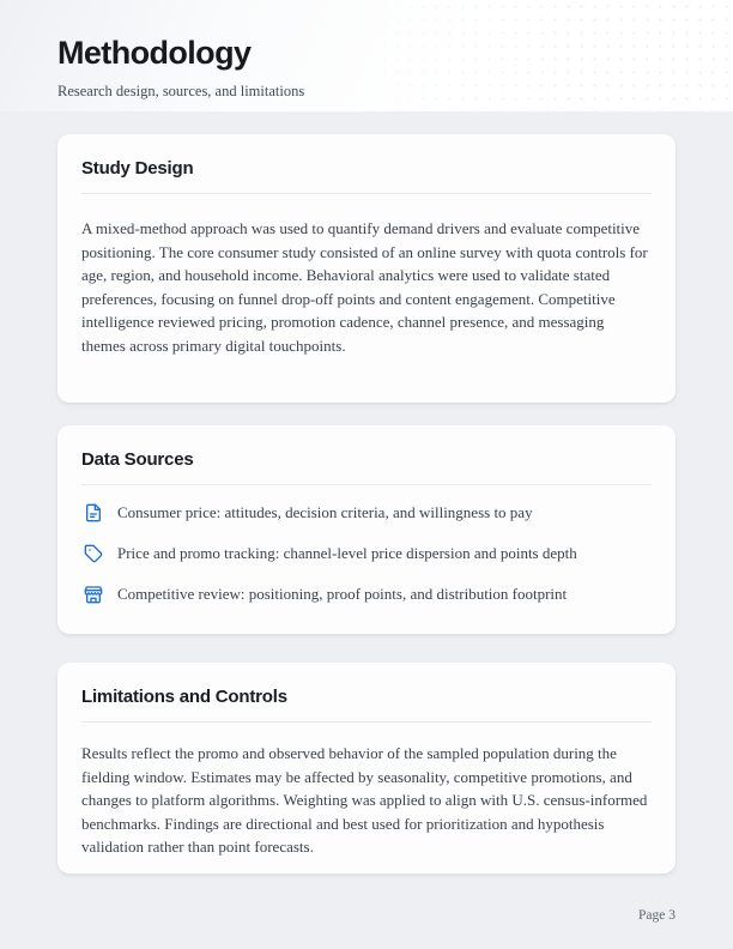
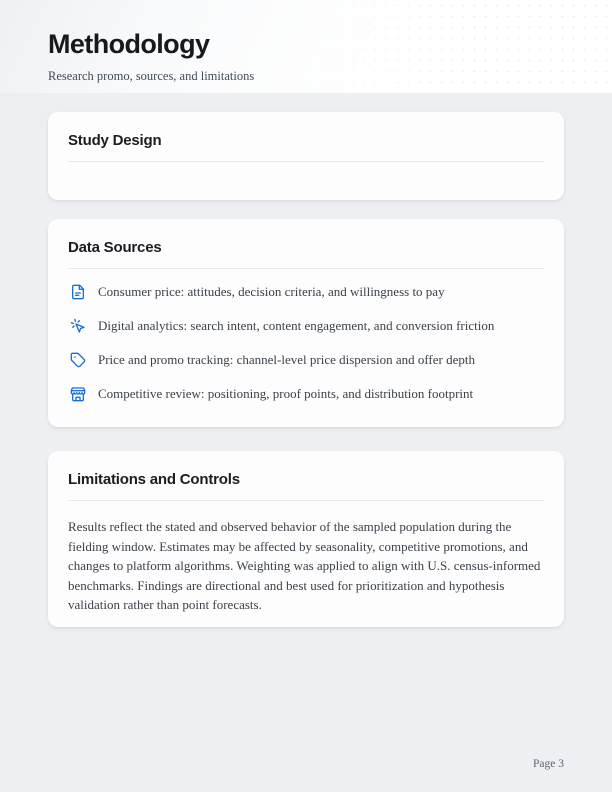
  Methodology
- Research design, sources, and limitations
+ Research promo, sources, and limitations
  Study Design
- A mixed-method approach was used to quantify demand drivers and evaluate competitive positioning. The core consumer study consisted of an online survey with quota controls for age, region, and household income. Behavioral analytics were used to validate stated preferences, focusing on funnel drop-off points and content engagement. Competitive intelligence reviewed pricing, promotion cadence, channel presence, and messaging themes across primary digital touchpoints.
  Data Sources
  Consumer price: attitudes, decision criteria, and willingness to pay
+ Digital analytics: search intent, content engagement, and conversion friction
- Price and promo tracking: channel-level price dispersion and points depth
+ Price and promo tracking: channel-level price dispersion and offer depth
  Competitive review: positioning, proof points, and distribution footprint
  Limitations and Controls
- Results reflect the promo and observed behavior of the sampled population during the fielding window. Estimates may be affected by seasonality, competitive promotions, and changes to platform algorithms. Weighting was applied to align with U.S. census-informed benchmarks. Findings are directional and best used for prioritization and hypothesis validation rather than point forecasts.
+ Results reflect the stated and observed behavior of the sampled population during the fielding window. Estimates may be affected by seasonality, competitive promotions, and changes to platform algorithms. Weighting was applied to align with U.S. census-informed benchmarks. Findings are directional and best used for prioritization and hypothesis validation rather than point forecasts.
  Page 3
